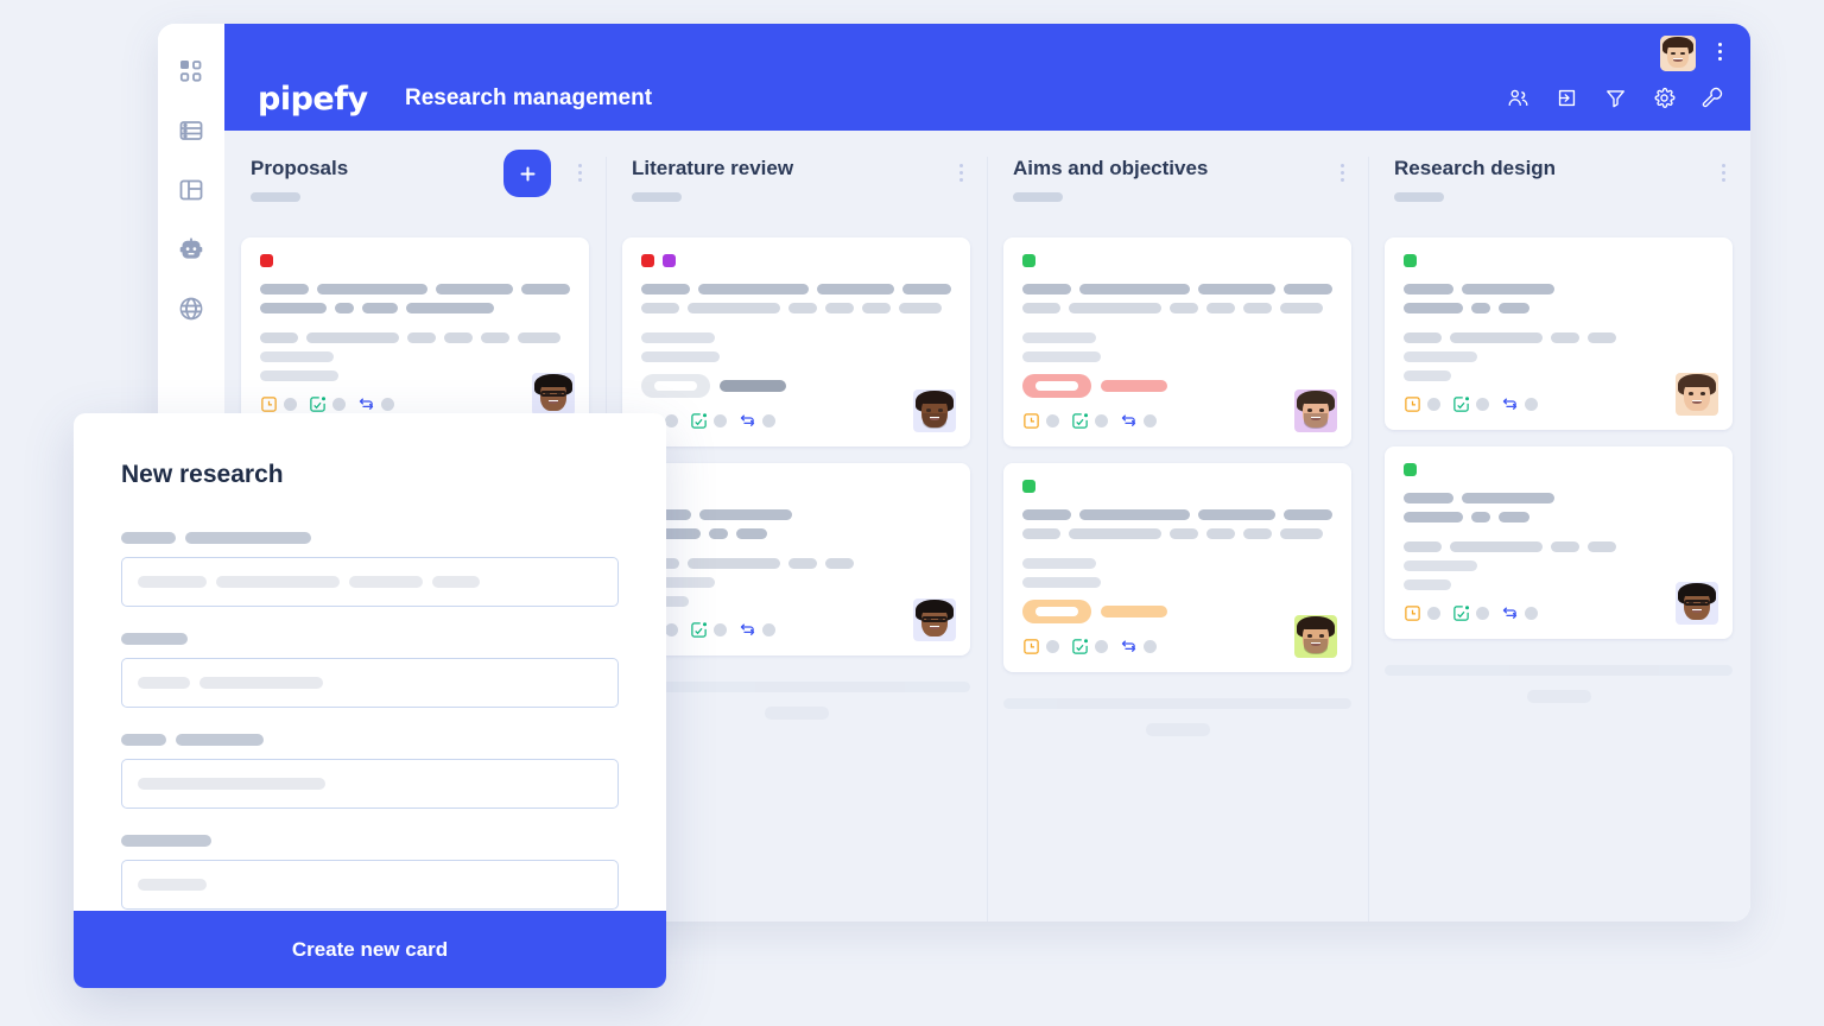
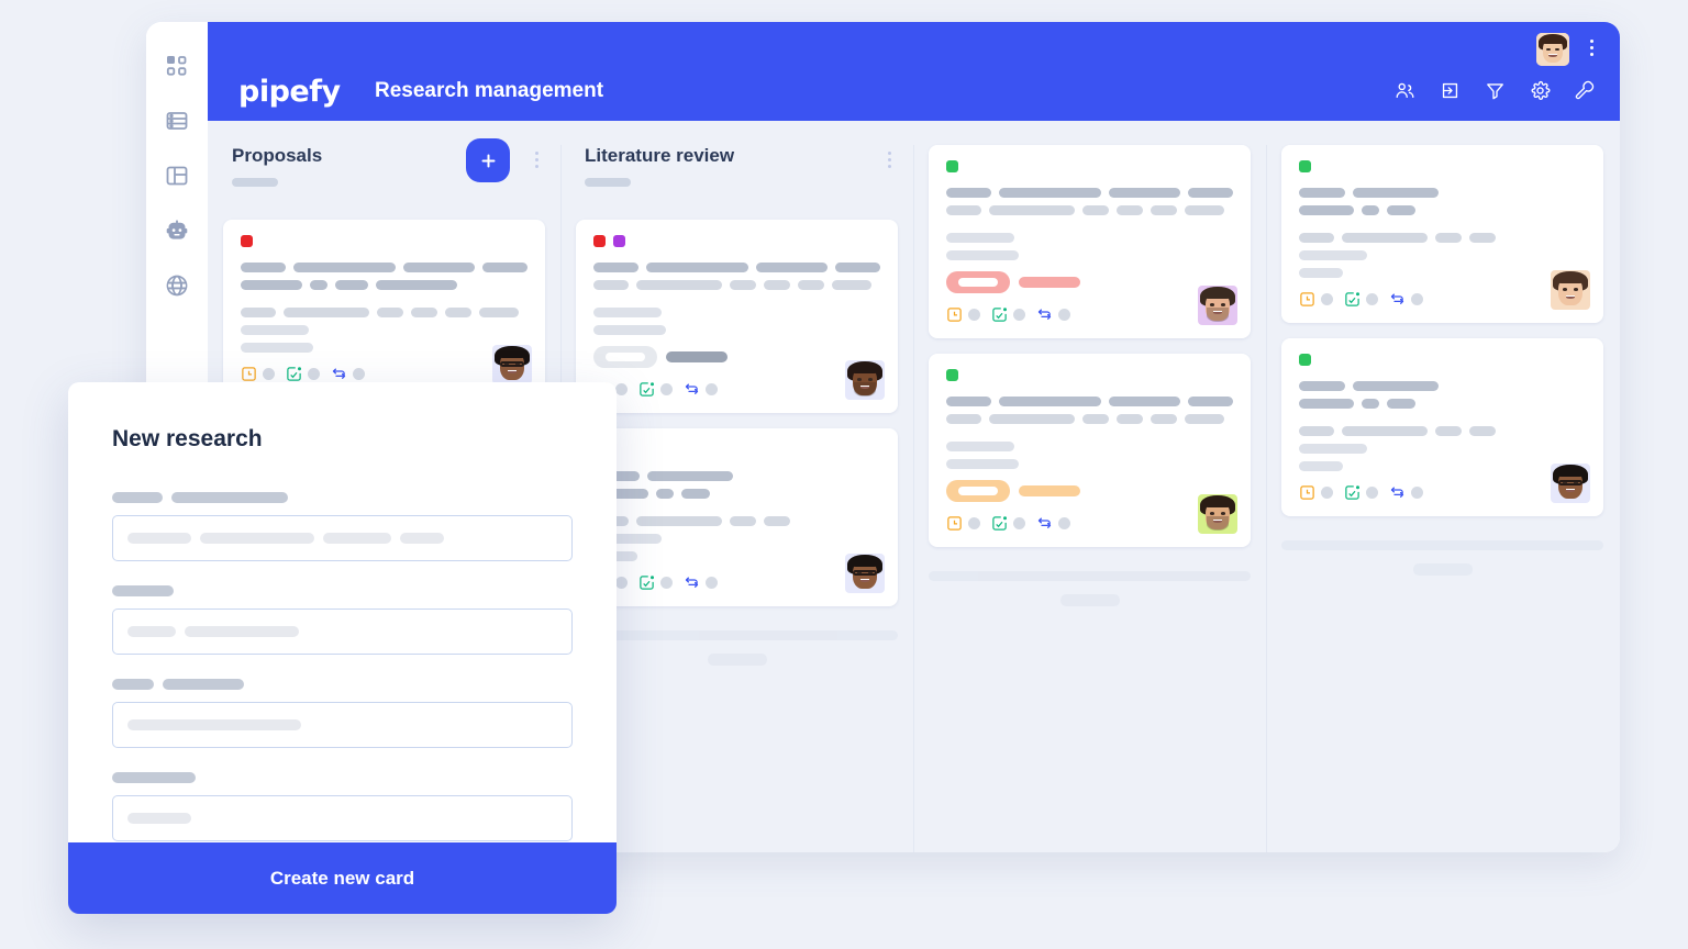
  pipefy
  Research management
  Proposals
  Literature review
- Aims and objectives
- Research design
  New research
  Create new card
